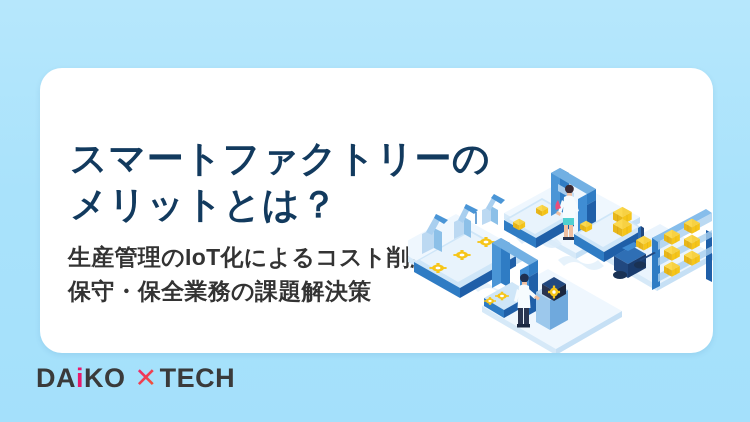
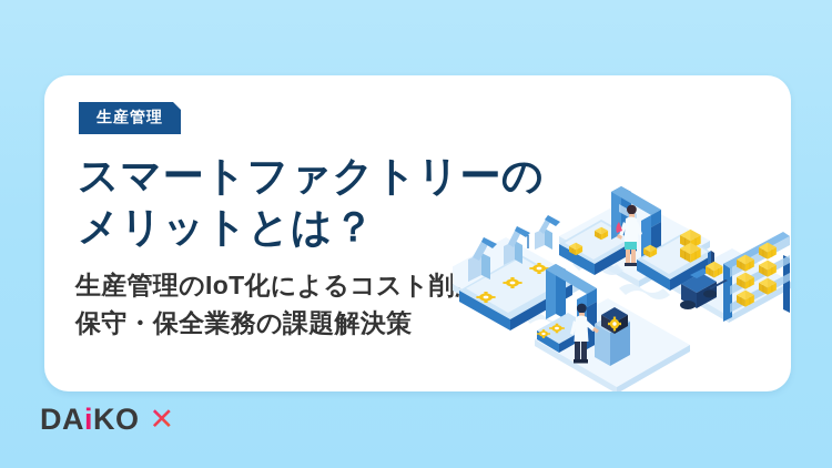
+ 生産管理
  スマートファクトリーの
  メリットとは？
  生産管理のIoT化によるコスト削
  保守・保全業務の課題解決策
  DA
  i
  KO
  ✕
- TECH
